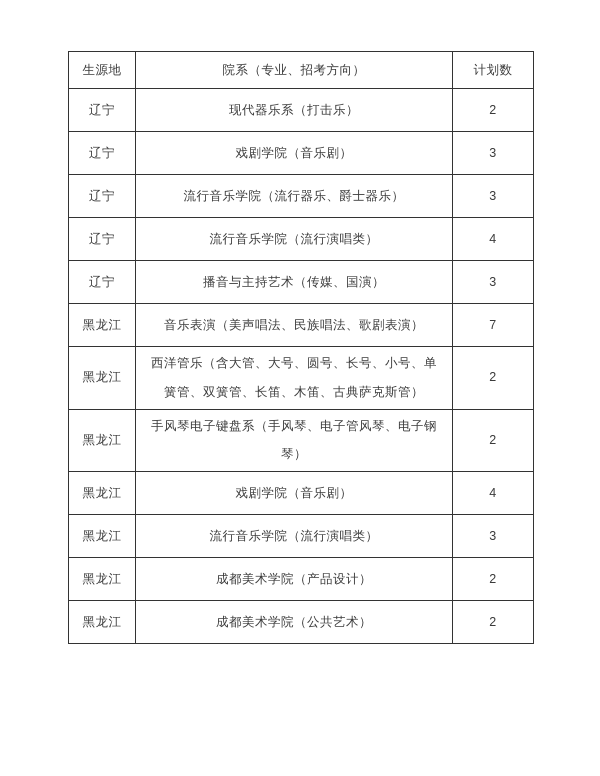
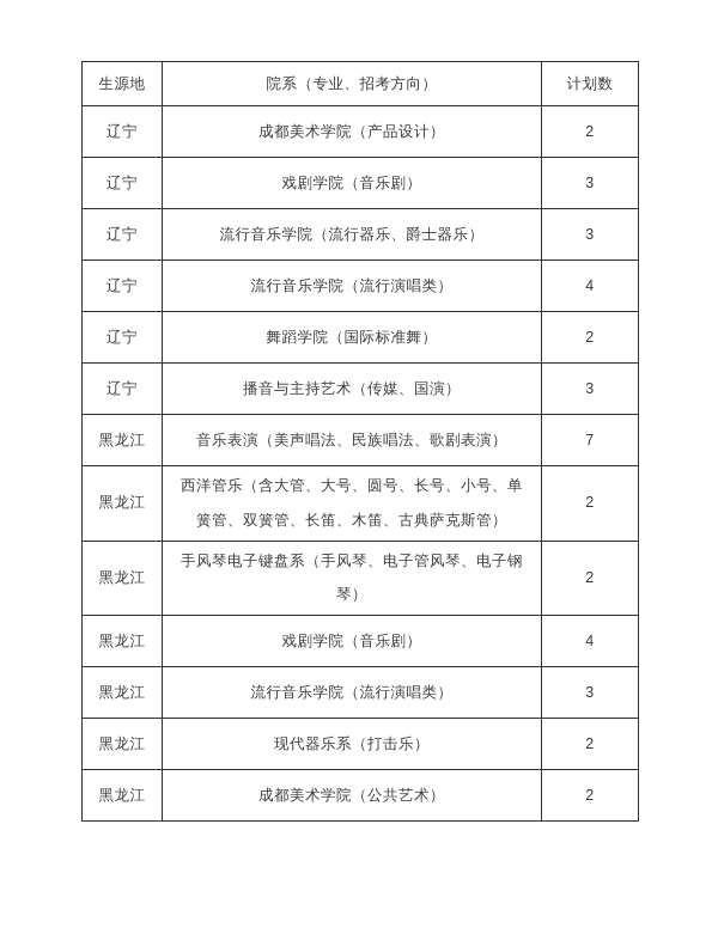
  生源地	院系（专业、招考方向）	计划数
- 辽宁	现代器乐系（打击乐）	2
+ 辽宁	成都美术学院（产品设计）	2
  辽宁	戏剧学院（音乐剧）	3
  辽宁	流行音乐学院（流行器乐、爵士器乐）	3
  辽宁	流行音乐学院（流行演唱类）	4
+ 辽宁	舞蹈学院（国际标准舞）	2
  辽宁	播音与主持艺术（传媒、国演）	3
  黑龙江	音乐表演（美声唱法、民族唱法、歌剧表演）	7
  黑龙江	西洋管乐（含大管、大号、圆号、长号、小号、单簧管、双簧管、长笛、木笛、古典萨克斯管）	2
  黑龙江	手风琴电子键盘系（手风琴、电子管风琴、电子钢琴）	2
  黑龙江	戏剧学院（音乐剧）	4
  黑龙江	流行音乐学院（流行演唱类）	3
- 黑龙江	成都美术学院（产品设计）	2
+ 黑龙江	现代器乐系（打击乐）	2
  黑龙江	成都美术学院（公共艺术）	2
